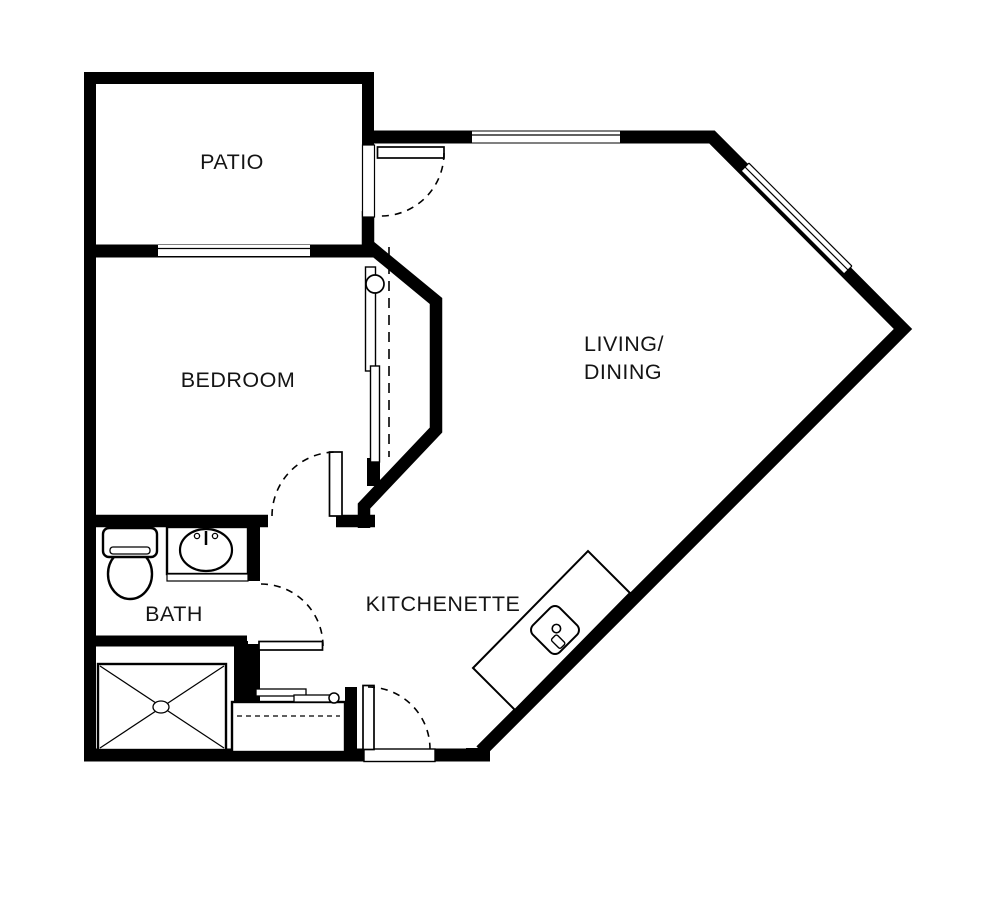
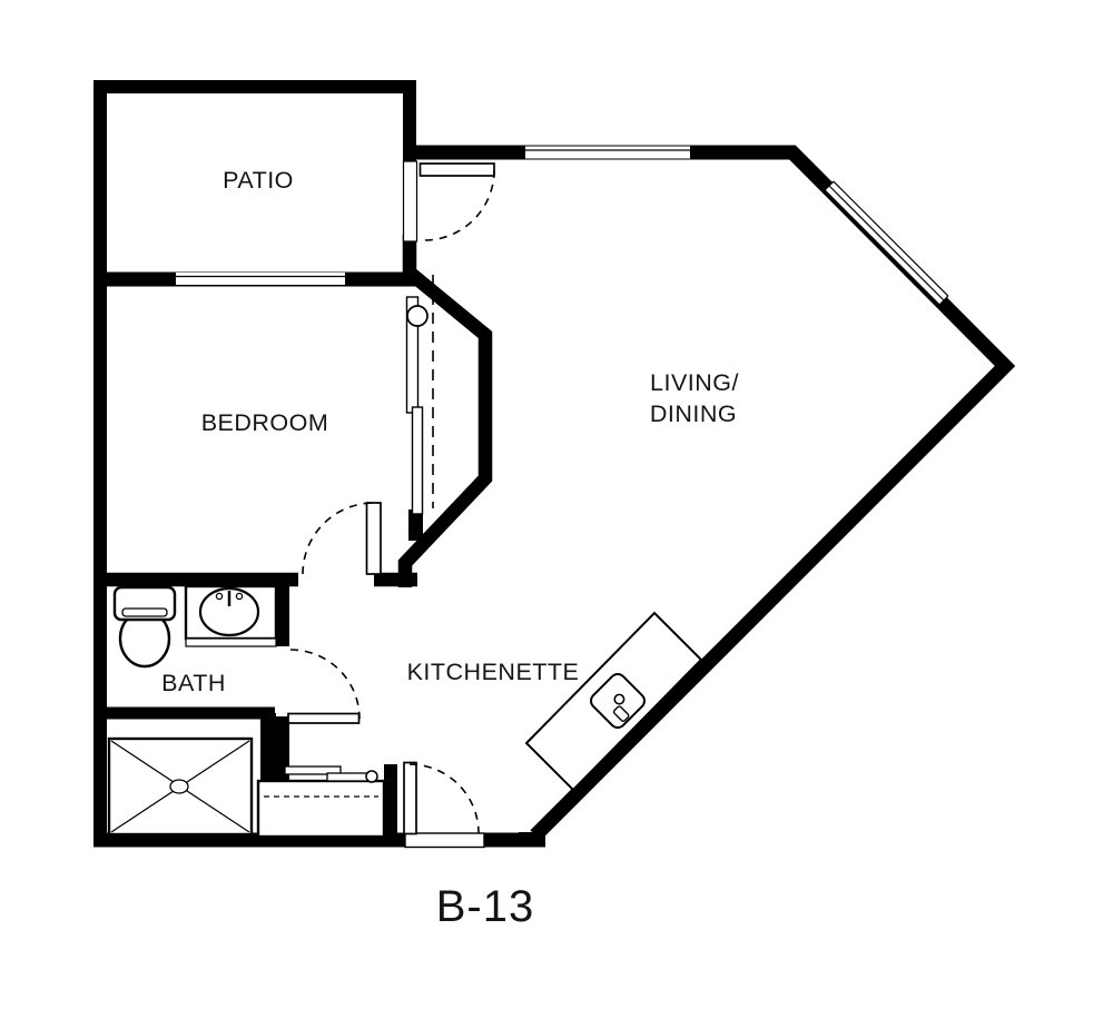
  PATIO
  BEDROOM
  LIVING/
  DINING
  BATH
  KITCHENETTE
+ B-13
